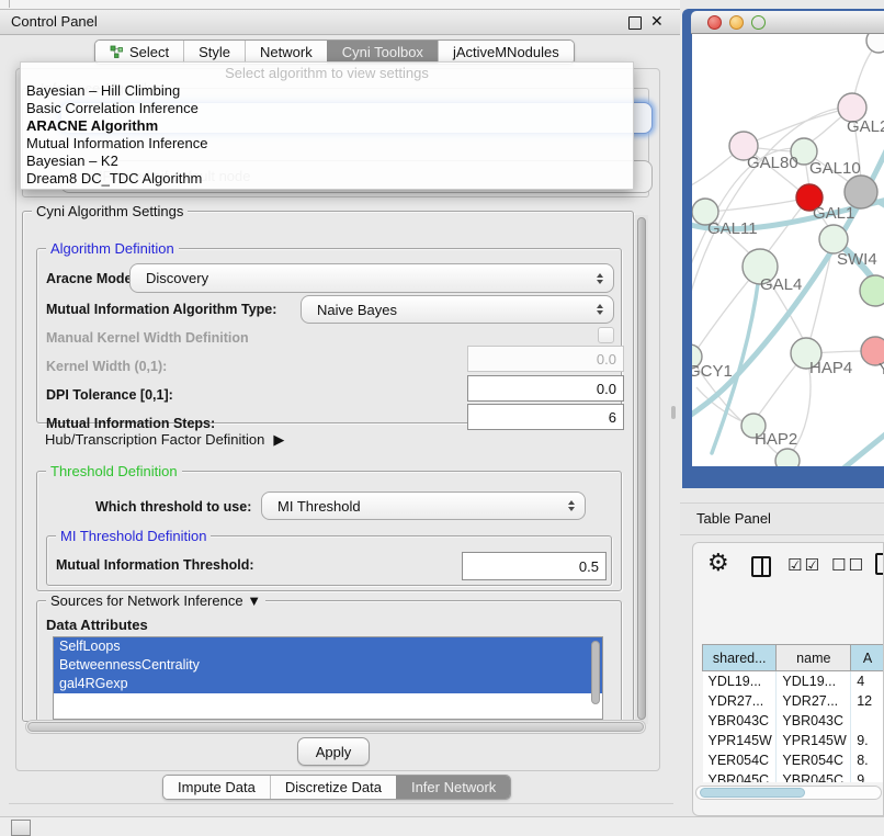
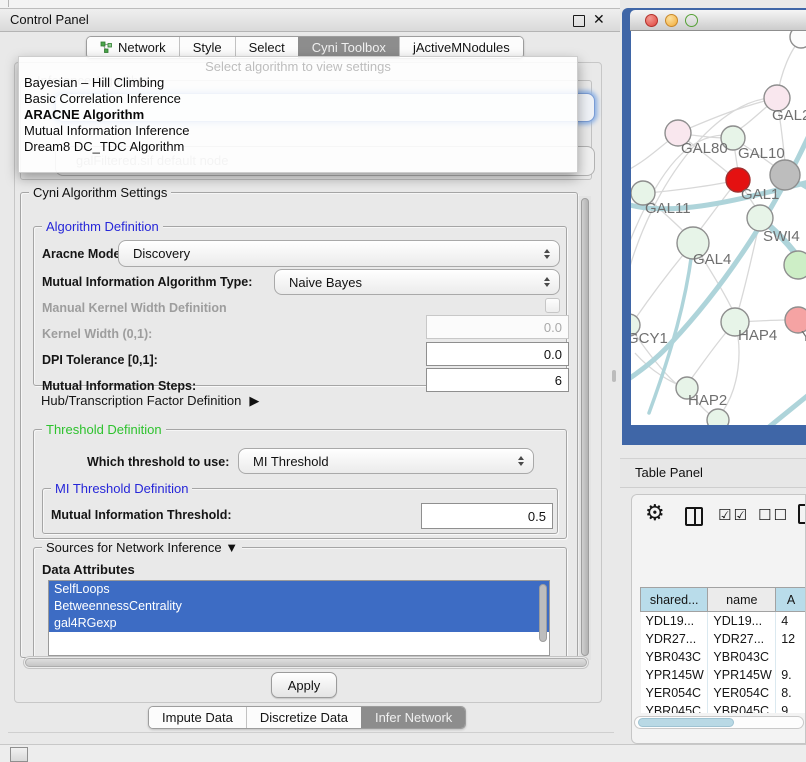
  Control Panel
  ✕
- Select
+ Network
  Style
- Network
+ Select
  Cyni Toolbox
  jActiveMNodules
  Inference Algorithm
  galFiltered.sif default node
  Select algorithm to view settings
  Bayesian – Hill Climbing
  Basic Correlation Inference
  ARACNE Algorithm
  Mutual Information Inference
- Bayesian – K2
  Dream8 DC_TDC Algorithm
  Cyni Algorithm Settings
  Algorithm Definition
  Aracne Mod
  Discovery
  Mutual Information Algorithm Type:
  Naive Bayes
  Manual Kernel Width Definition
  Kernel Width (0,1):
  0.0
  DPI Tolerance [0,1]:
  0.0
  Mutual Information Steps:
  6
  Hub/Transcription Factor Definition ▶
  Threshold Definition
  Which threshold to use:
  MI Threshold
  MI Threshold Definition
  Mutual Information Threshold:
  0.5
  Sources for Network Inference ▼
  Data Attributes
  SelfLoops
  BetweennessCentrality
  gal4RGexp
  Apply
  Impute Data
  Discretize Data
  Infer Network
  GAL
  GAL80
  GAL10
  GAL1
  GAL11
  SWI4
  GAL4
  GCY1
  HAP4
  HAP2
  Table Panel
  ⚙
  ☑☑
  ☐☐
  shared...	name	A
  YDL19...	YDL19...	4
  YDR27...	YDR27...	12
  YBR043C	YBR043C
  YPR145W	YPR145W	9.
  YER054C	YER054C	8.
  YBR045C	YBR045C	9.
